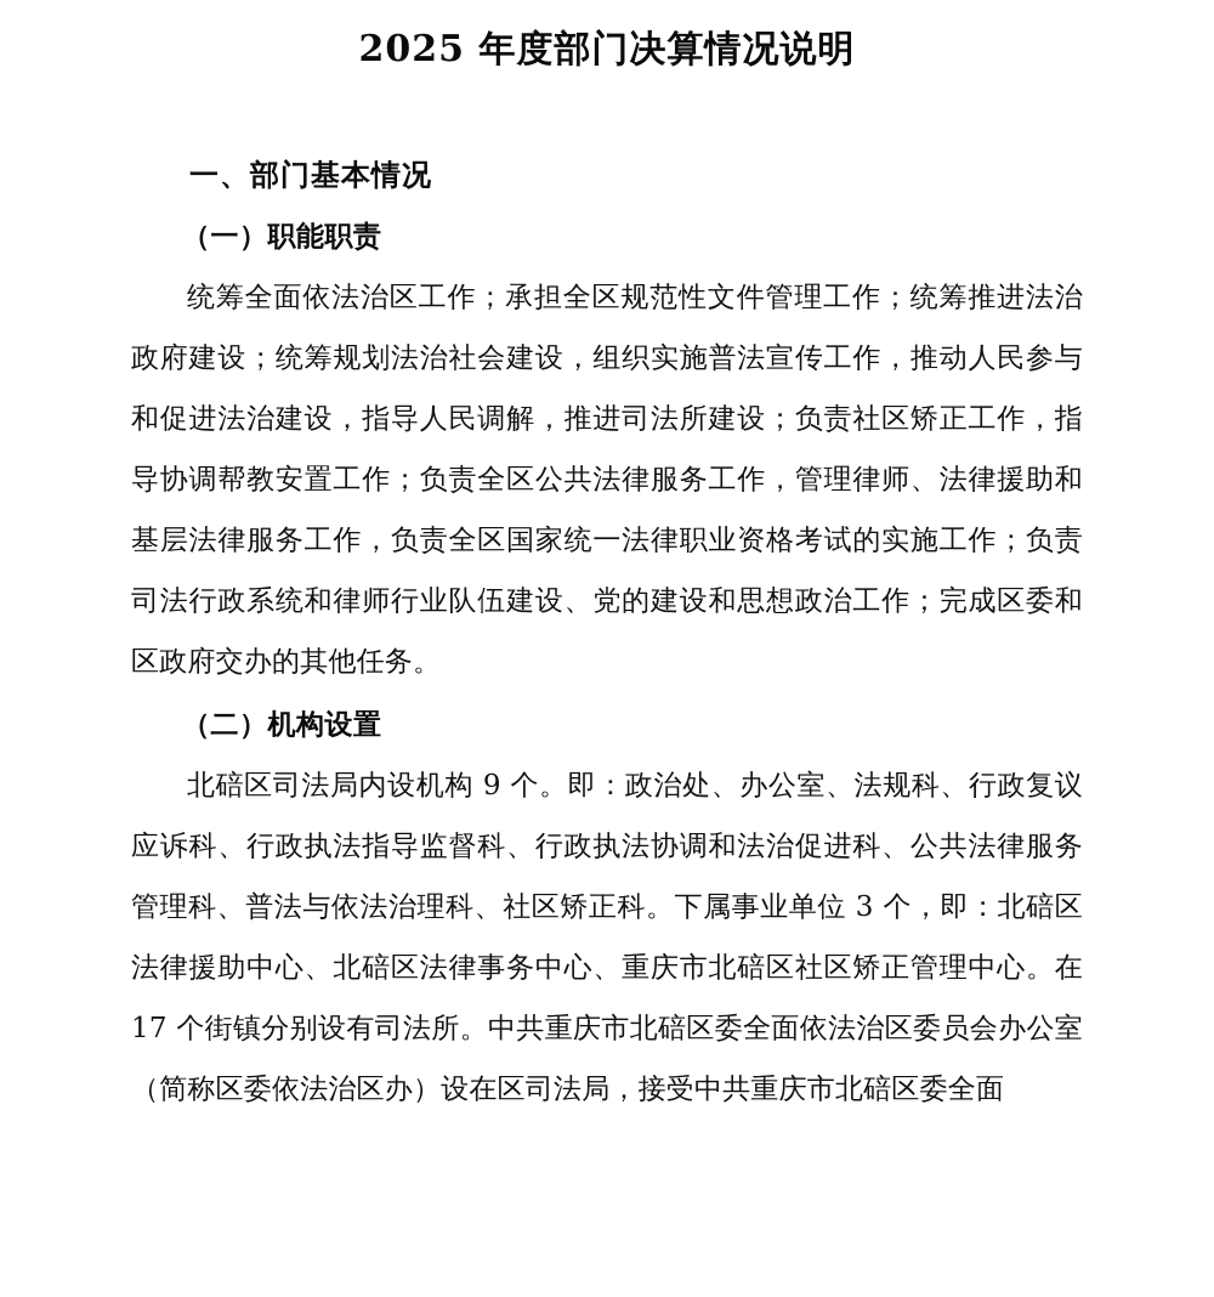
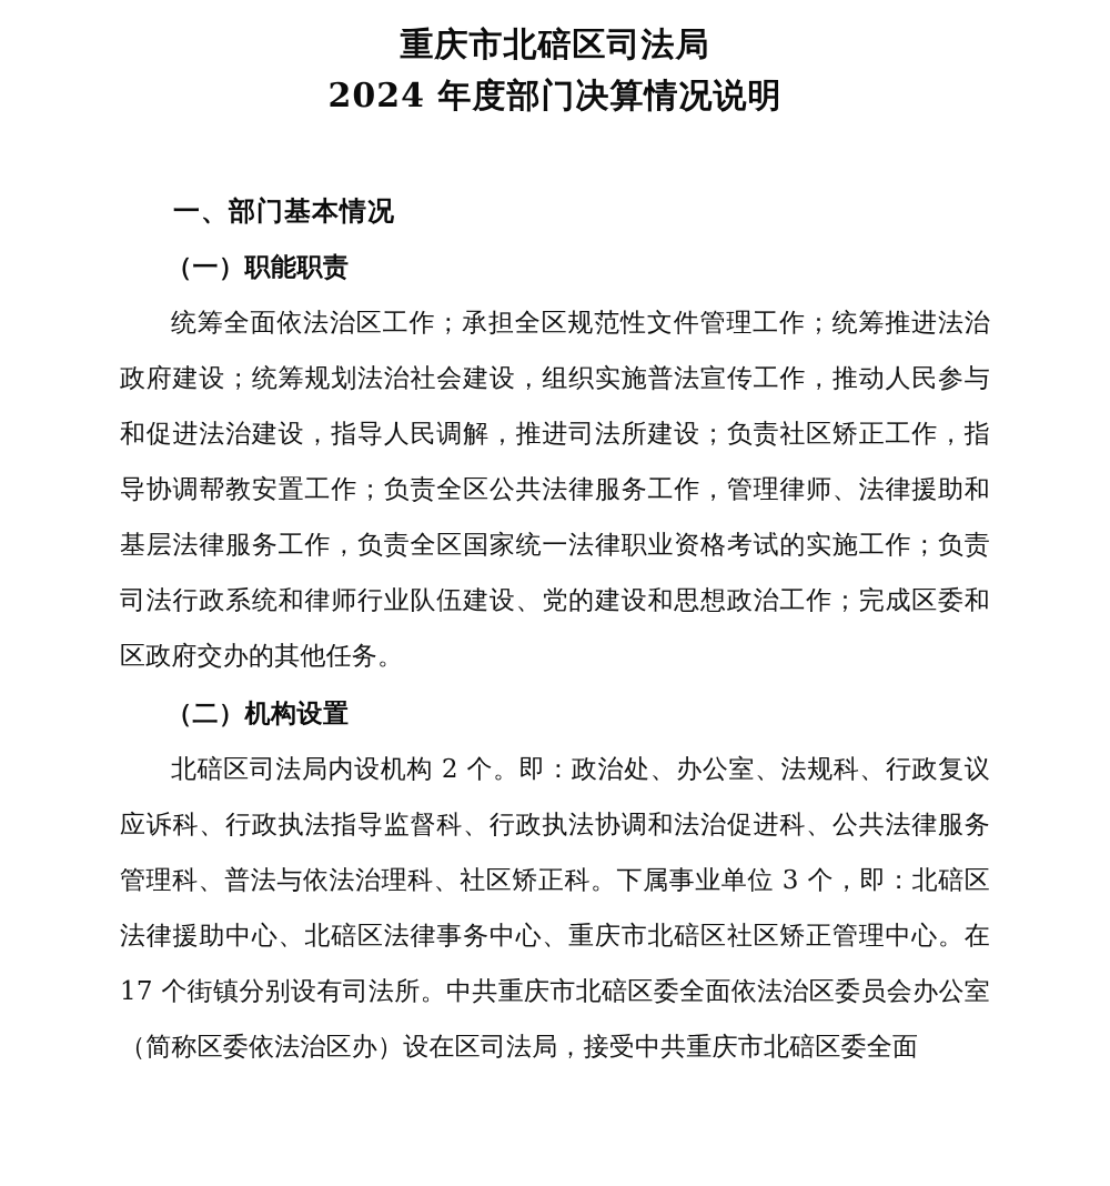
+ 重庆市北碚区司法局
- 2025 年度部门决算情况说明
+ 2024 年度部门决算情况说明
  一、部门基本情况
  （一）职能职责
  统筹全面依法治区工作；承担全区规范性文件管理工作；统筹推进法治政府建设；统筹规划法治社会建设，组织实施普法宣传工作，推动人民参与和促进法治建设，指导人民调解，推进司法所建设；负责社区矫正工作，指导协调帮教安置工作；负责全区公共法律服务工作，管理律师、法律援助和基层法律服务工作，负责全区国家统一法律职业资格考试的实施工作；负责司法行政系统和律师行业队伍建设、党的建设和思想政治工作；完成区委和区政府交办的其他任务。
  （二）机构设置
- 北碚区司法局内设机构 9 个。即：政治处、办公室、法规科、行政复议应诉科、行政执法指导监督科、行政执法协调和法治促进科、公共法律服务管理科、普法与依法治理科、社区矫正科。下属事业单位 3 个，即：北碚区法律援助中心、北碚区法律事务中心、重庆市北碚区社区矫正管理中心。在 17 个街镇分别设有司法所。中共重庆市北碚区委全面依法治区委员会办公室（简称区委依法治区办）设在区司法局，接受中共重庆市北碚区委全面
+ 北碚区司法局内设机构 2 个。即：政治处、办公室、法规科、行政复议应诉科、行政执法指导监督科、行政执法协调和法治促进科、公共法律服务管理科、普法与依法治理科、社区矫正科。下属事业单位 3 个，即：北碚区法律援助中心、北碚区法律事务中心、重庆市北碚区社区矫正管理中心。在 17 个街镇分别设有司法所。中共重庆市北碚区委全面依法治区委员会办公室（简称区委依法治区办）设在区司法局，接受中共重庆市北碚区委全面
